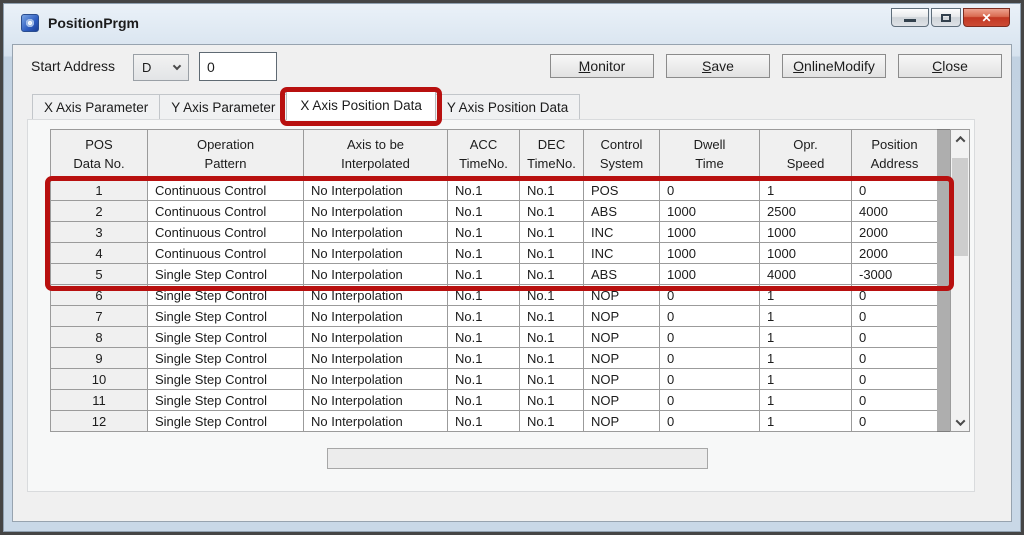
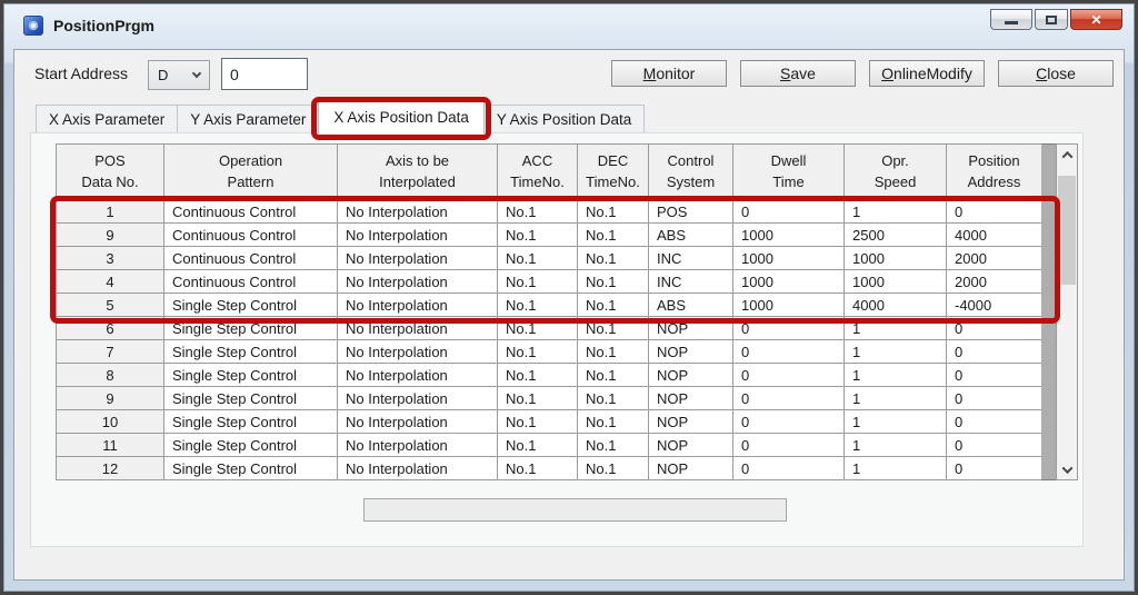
  PositionPrgm
  Start Address
  D
  0
  Monitor
  Save
  OnlineModify
  Close
  X Axis Parameter
  Y Axis Parameter
  X Axis Position Data
  Y Axis Position Data
  POSData No.	OperationPattern	Axis to beInterpolated	ACCTimeNo.	DECTimeNo.	ControlSystem	DwellTime	Opr.Speed	PositionAddress
  1	Continuous Control	No Interpolation	No.1	No.1	POS	0	1	0
- 2	Continuous Control	No Interpolation	No.1	No.1	ABS	1000	2500	4000
+ 9	Continuous Control	No Interpolation	No.1	No.1	ABS	1000	2500	4000
  3	Continuous Control	No Interpolation	No.1	No.1	INC	1000	1000	2000
  4	Continuous Control	No Interpolation	No.1	No.1	INC	1000	1000	2000
- 5	Single Step Control	No Interpolation	No.1	No.1	ABS	1000	4000	-3000
+ 5	Single Step Control	No Interpolation	No.1	No.1	ABS	1000	4000	-4000
  6	Single Step Control	No Interpolation	No.1	No.1	NOP	0	1	0
  7	Single Step Control	No Interpolation	No.1	No.1	NOP	0	1	0
  8	Single Step Control	No Interpolation	No.1	No.1	NOP	0	1	0
  9	Single Step Control	No Interpolation	No.1	No.1	NOP	0	1	0
  10	Single Step Control	No Interpolation	No.1	No.1	NOP	0	1	0
  11	Single Step Control	No Interpolation	No.1	No.1	NOP	0	1	0
  12	Single Step Control	No Interpolation	No.1	No.1	NOP	0	1	0
